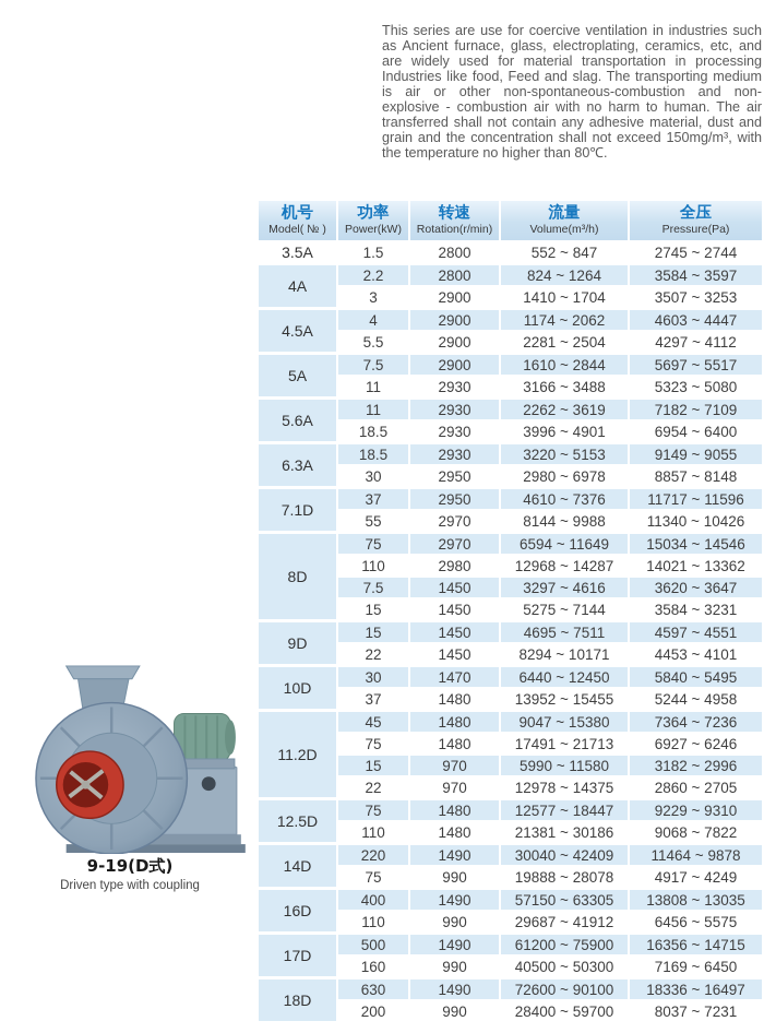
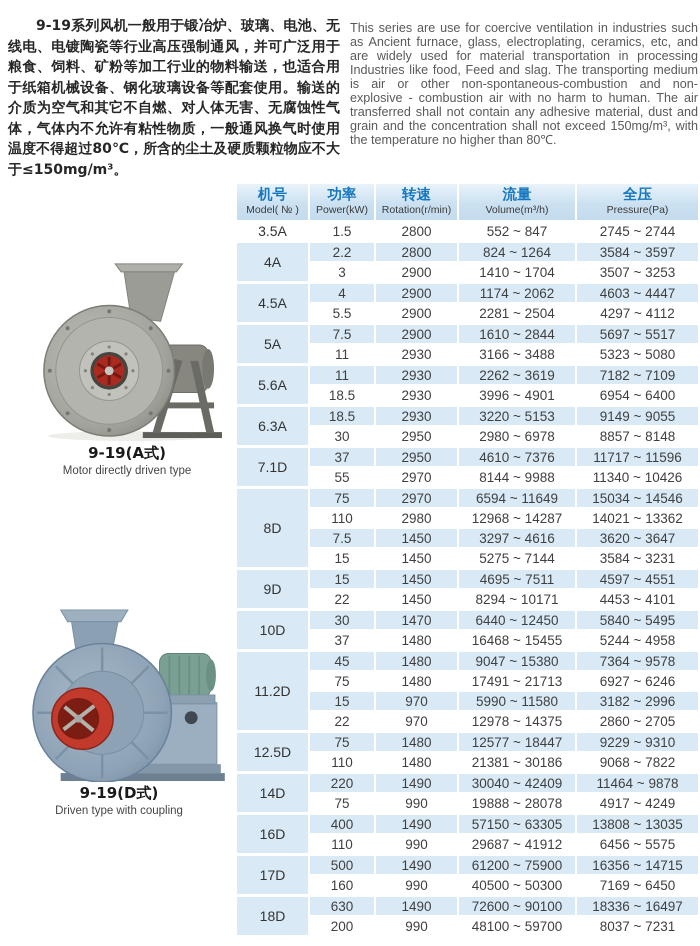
+ 9-19系列风机一般用于锻冶炉、玻璃、电池、无线电、电镀陶瓷等行业高压强制通风，并可广泛用于粮食、饲料、矿粉等加工行业的物料输送，也适合用于纸箱机械设备、钢化玻璃设备等配套使用。输送的介质为空气和其它不自燃、对人体无害、无腐蚀性气体，气体内不允许有粘性物质，一般通风换气时使用温度不得超过80℃，所含的尘土及硬质颗粒物应不大于≤150mg/m³。
  This series are use for coercive ventilation in industries such as Ancient furnace, glass, electroplating, ceramics, etc, and are widely used for material transportation in processing Industries like food, Feed and slag. The transporting medium is air or other non-spontaneous-combustion and non- explosive - combustion air with no harm to human. The air transferred shall not contain any adhesive material, dust and grain and the concentration shall not exceed 150mg/m³, with the temperature no higher than 80℃.
+ 9-19(A式)
+ Motor directly driven type
  9-19(D式)
  Driven type with coupling
  机号 Model( № )	功率 Power(kW)	转速 Rotation(r/min)	流量 Volume(m³/h)	全压 Pressure(Pa)
  3.5A	1.5	2800	552 ~ 847	2745 ~ 2744
  4A	2.2	2800	824 ~ 1264	3584 ~ 3597
  3	2900	1410 ~ 1704	3507 ~ 3253
  4.5A	4	2900	1174 ~ 2062	4603 ~ 4447
  5.5	2900	2281 ~ 2504	4297 ~ 4112
  5A	7.5	2900	1610 ~ 2844	5697 ~ 5517
  11	2930	3166 ~ 3488	5323 ~ 5080
  5.6A	11	2930	2262 ~ 3619	7182 ~ 7109
  18.5	2930	3996 ~ 4901	6954 ~ 6400
  6.3A	18.5	2930	3220 ~ 5153	9149 ~ 9055
  30	2950	2980 ~ 6978	8857 ~ 8148
  7.1D	37	2950	4610 ~ 7376	11717 ~ 11596
  55	2970	8144 ~ 9988	11340 ~ 10426
  8D	75	2970	6594 ~ 11649	15034 ~ 14546
  110	2980	12968 ~ 14287	14021 ~ 13362
  7.5	1450	3297 ~ 4616	3620 ~ 3647
  15	1450	5275 ~ 7144	3584 ~ 3231
  9D	15	1450	4695 ~ 7511	4597 ~ 4551
  22	1450	8294 ~ 10171	4453 ~ 4101
  10D	30	1470	6440 ~ 12450	5840 ~ 5495
- 37	1480	13952 ~ 15455	5244 ~ 4958
+ 37	1480	16468 ~ 15455	5244 ~ 4958
- 11.2D	45	1480	9047 ~ 15380	7364 ~ 7236
+ 11.2D	45	1480	9047 ~ 15380	7364 ~ 9578
  75	1480	17491 ~ 21713	6927 ~ 6246
  15	970	5990 ~ 11580	3182 ~ 2996
  22	970	12978 ~ 14375	2860 ~ 2705
  12.5D	75	1480	12577 ~ 18447	9229 ~ 9310
  110	1480	21381 ~ 30186	9068 ~ 7822
  14D	220	1490	30040 ~ 42409	11464 ~ 9878
  75	990	19888 ~ 28078	4917 ~ 4249
  16D	400	1490	57150 ~ 63305	13808 ~ 13035
  110	990	29687 ~ 41912	6456 ~ 5575
  17D	500	1490	61200 ~ 75900	16356 ~ 14715
  160	990	40500 ~ 50300	7169 ~ 6450
  18D	630	1490	72600 ~ 90100	18336 ~ 16497
- 200	990	28400 ~ 59700	8037 ~ 7231
+ 200	990	48100 ~ 59700	8037 ~ 7231
